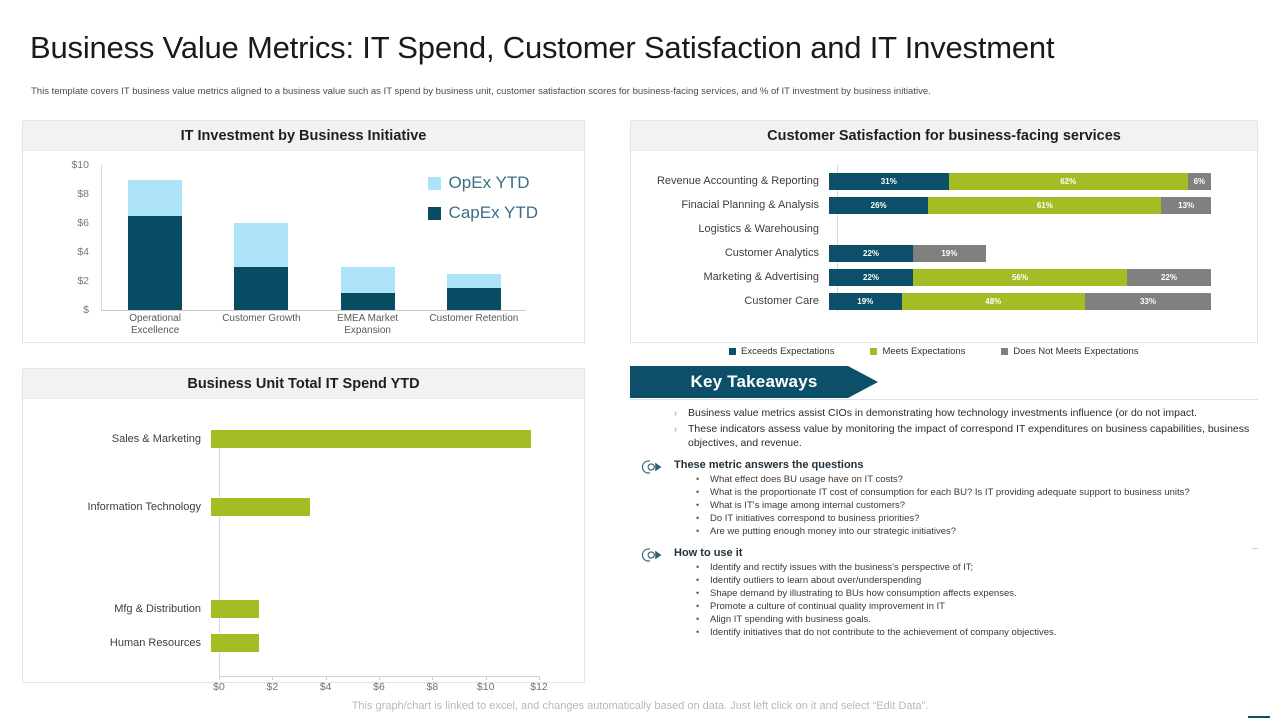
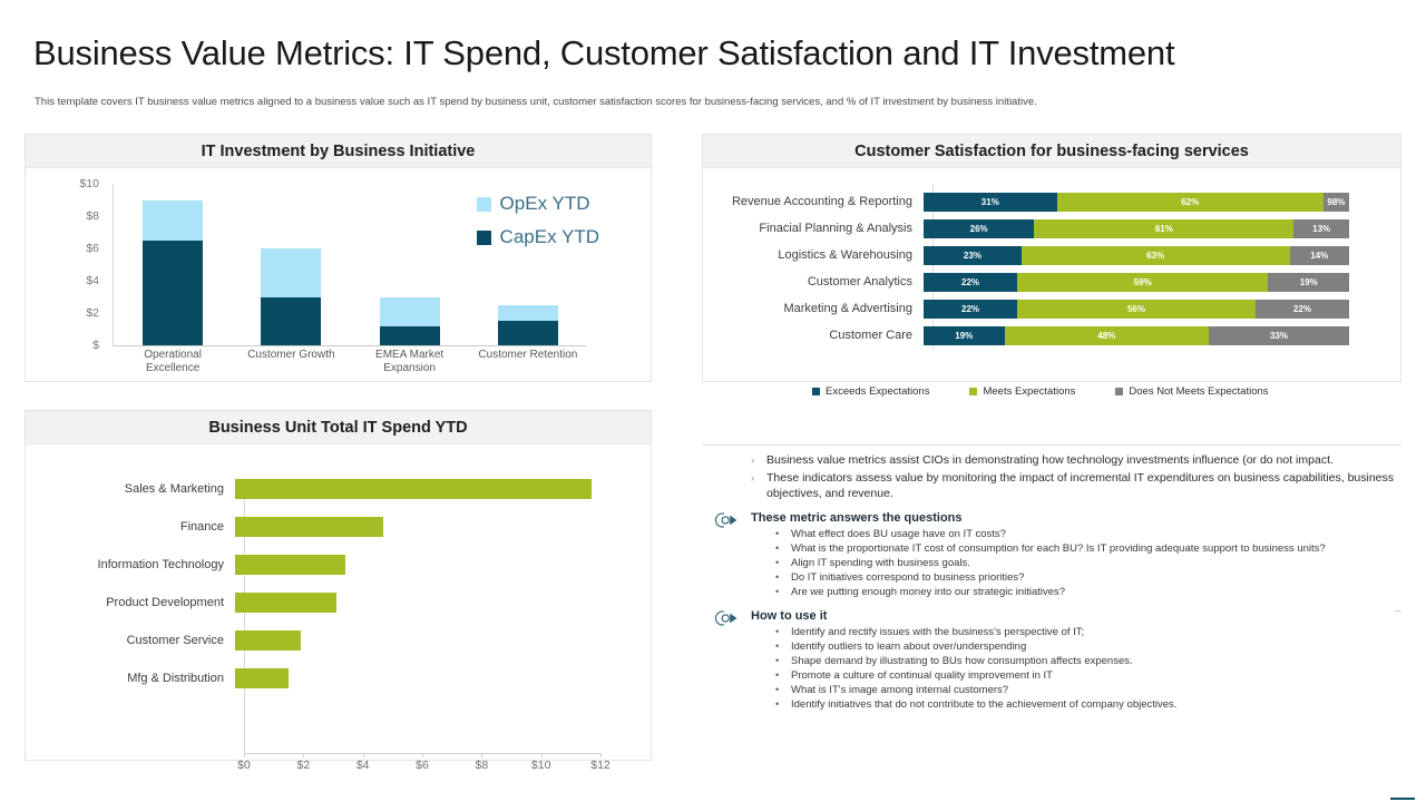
  Business Value Metrics: IT Spend, Customer Satisfaction and IT Investment
  This template covers IT business value metrics aligned to a business value such as IT spend by business unit, customer satisfaction scores for business-facing services, and % of IT investment by business initiative.
  IT Investment by Business Initiative
  $
  $2
  $4
  $6
  $8
  $10
  OpEx YTD
  CapEx YTD
  Operational
  Excellence
  Customer Growth
  EMEA Market
  Expansion
  Customer Retention
  Customer Satisfaction for business-facing services
  Exceeds Expectations
  Meets Expectations
  Does Not Meets Expectations
  Revenue Accounting & Reporting
  31%
  62%
- 6%
+ 98%
  Finacial Planning & Analysis
  26%
  61%
  13%
  Logistics & Warehousing
+ 23%
+ 63%
+ 14%
  Customer Analytics
  22%
+ 59%
  19%
  Marketing & Advertising
  22%
  56%
  22%
  Customer Care
  19%
  48%
  33%
  Business Unit Total IT Spend YTD
  Sales & Marketing
+ Finance
  Information Technology
+ Product Development
+ Customer Service
  Mfg & Distribution
- Human Resources
  $0
  $2
  $4
  $6
  $8
  $10
  $12
- Key Takeaways
  ›
  Business value metrics assist CIOs in demonstrating how technology investments influence (or do not impact.
  ›
- These indicators assess value by monitoring the impact of correspond IT expenditures on business capabilities, business objectives, and revenue.
+ These indicators assess value by monitoring the impact of incremental IT expenditures on business capabilities, business objectives, and revenue.
  These metric answers the questions
  •
  What effect does BU usage have on IT costs?
  •
  What is the proportionate IT cost of consumption for each BU? Is IT providing adequate support to business units?
  •
- What is IT's image among internal customers?
+ Align IT spending with business goals.
  •
  Do IT initiatives correspond to business priorities?
  •
  Are we putting enough money into our strategic initiatives?
  How to use it
  •
  Identify and rectify issues with the business's perspective of IT;
  •
  Identify outliers to learn about over/underspending
  •
  Shape demand by illustrating to BUs how consumption affects expenses.
  •
  Promote a culture of continual quality improvement in IT
  •
- Align IT spending with business goals.
+ What is IT's image among internal customers?
  •
  Identify initiatives that do not contribute to the achievement of company objectives.
- This graph/chart is linked to excel, and changes automatically based on data. Just left click on it and select “Edit Data”.
